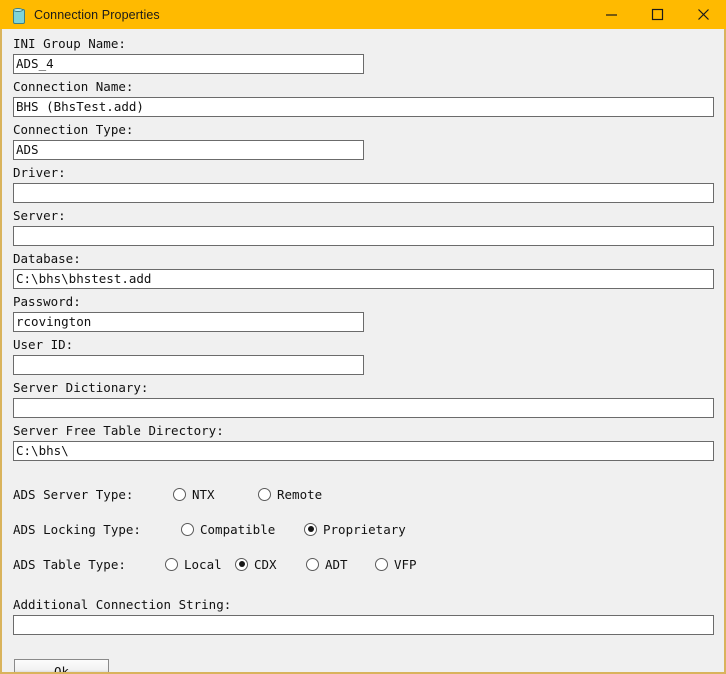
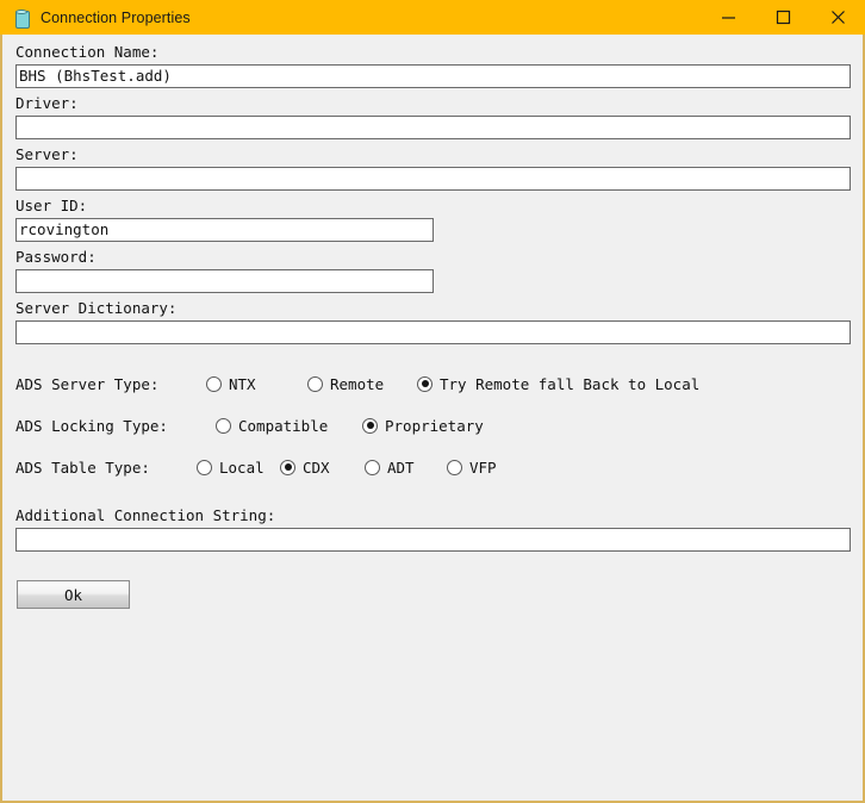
  Connection Properties
- INI Group Name:
- ADS_4
  Connection Name:
  BHS (BhsTest.add)
- Connection Type:
- ADS
  Driver:
  Server:
- Database:
- C:\bhs\bhstest.add
- Password:
+ User ID:
  rcovington
- User ID:
+ Password:
  Server Dictionary:
- Server Free Table Directory:
- C:\bhs\
  ADS Server Type:
  NTX
  Remote
+ Try Remote fall Back to Local
  ADS Locking Type:
  Compatible
  Proprietary
  ADS Table Type:
  Local
  CDX
  ADT
  VFP
  Additional Connection String:
  Ok
